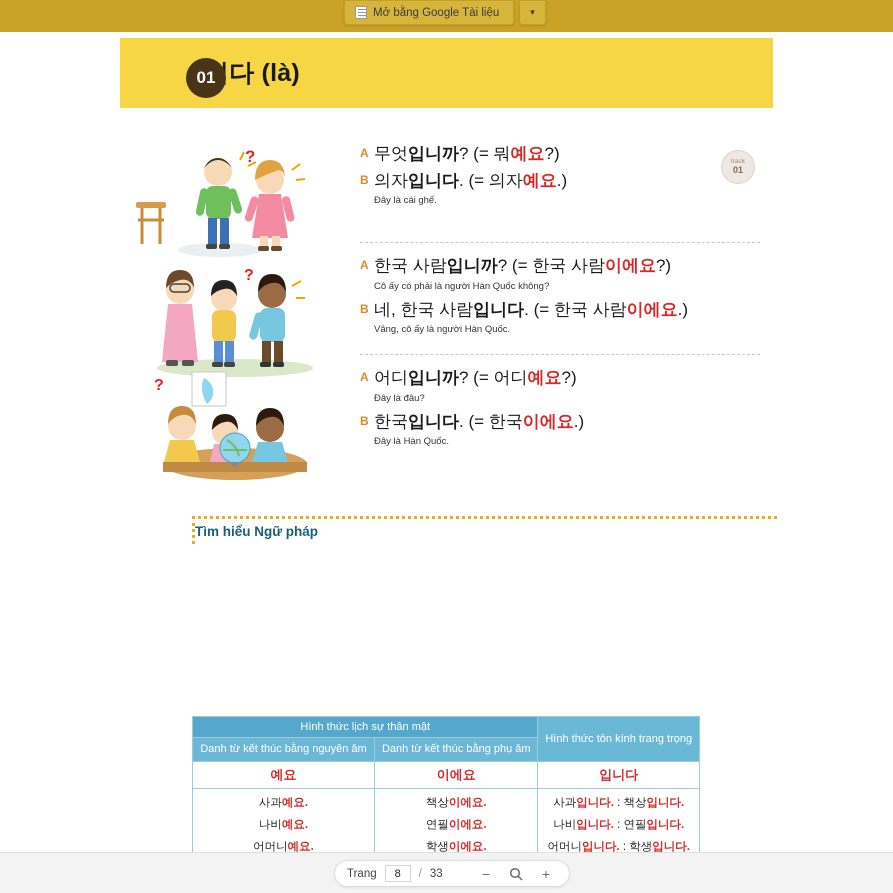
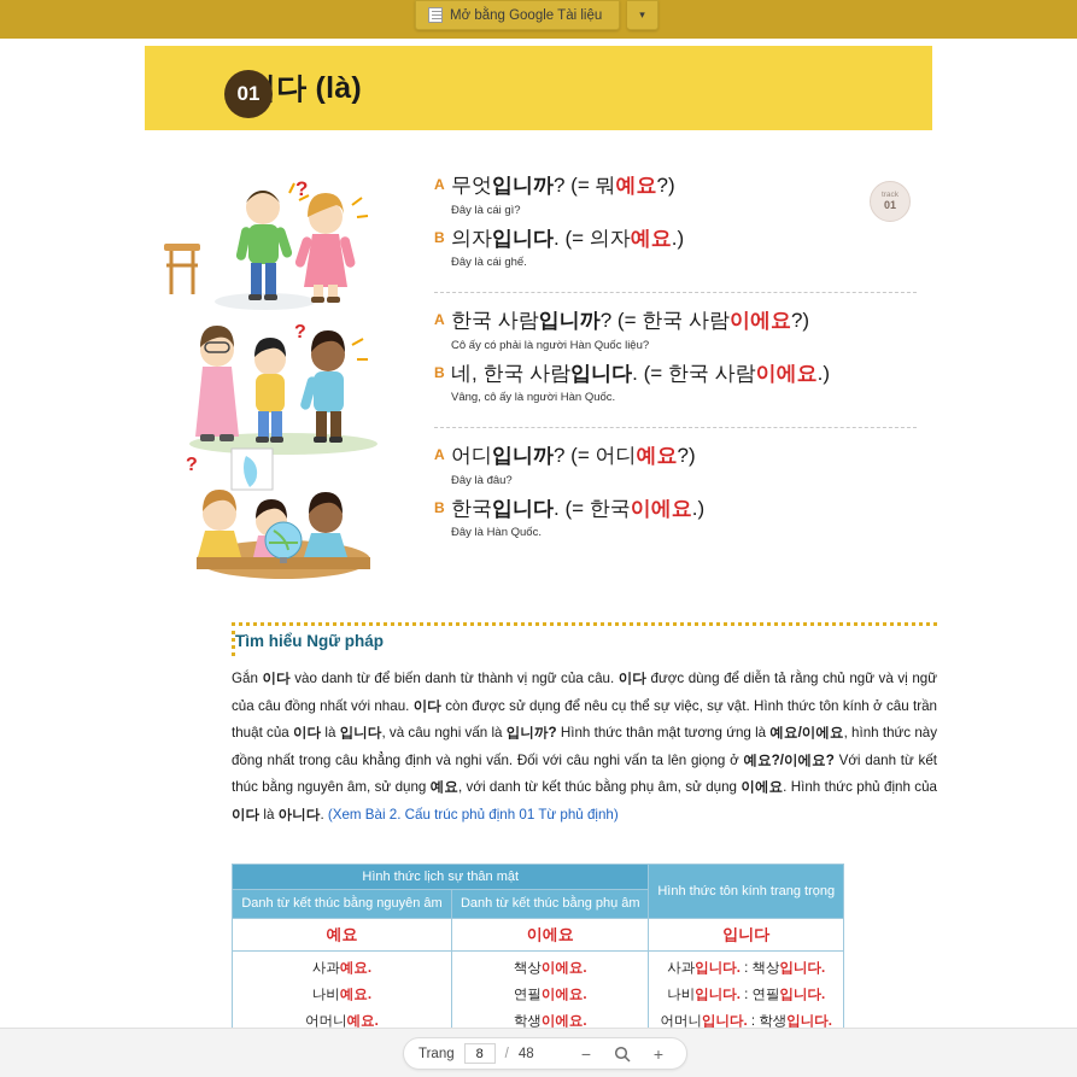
  Mở bằng Google Tài liệu
  ▾
  다 (là)
  01
  01
  ?
  A
  무엇입니까? (= 뭐예요?)
+ Đây là cái gì?
  B
  의자입니다. (= 의자예요.)
  Đây là cái ghế.
  ?
  A
  한국 사람입니까? (= 한국 사람이에요?)
- Cô ấy có phải là người Hàn Quốc không?
+ Cô ấy có phải là người Hàn Quốc liệu?
  B
  네, 한국 사람입니다. (= 한국 사람이에요.)
  Vâng, cô ấy là người Hàn Quốc.
  ?
  A
  어디입니까? (= 어디예요?)
  Đây là đâu?
  B
  한국입니다. (= 한국이에요.)
  Đây là Hàn Quốc.
  Tìm hiểu Ngữ pháp
+ Gắn 이다 vào danh từ để biến danh từ thành vị ngữ của câu. 이다 được dùng để diễn tả rằng chủ ngữ và vị ngữ của câu đồng nhất với nhau. 이다 còn được sử dụng để nêu cụ thể sự việc, sự vật. Hình thức tôn kính ở câu trần thuật của 이다 là 입니다, và câu nghi vấn là 입니까? Hình thức thân mật tương ứng là 예요/이에요, hình thức này đồng nhất trong câu khẳng định và nghi vấn. Đối với câu nghi vấn ta lên giọng ở 예요?/이에요? Với danh từ kết thúc bằng nguyên âm, sử dụng 예요, với danh từ kết thúc bằng phụ âm, sử dụng 이에요. Hình thức phủ định của 이다 là 아니다. (Xem Bài 2. Cấu trúc phủ định 01 Từ phủ định)
  Hình thức lịch sự thân mật	Hình thức tôn kính trang trọng
  Danh từ kết thúc bằng nguyên âm	Danh từ kết thúc bằng phụ âm
  예요	이에요	입니다
  사과예요.나비예요.어머니예요.	책상이에요.연필이에요.학생이에요.	사과입니다. : 책상입니다.나비입니다. : 연필입니다.어머니입니다. : 학생입니다.
  Trang
  8
  /
- 33
+ 48
  −
  +
